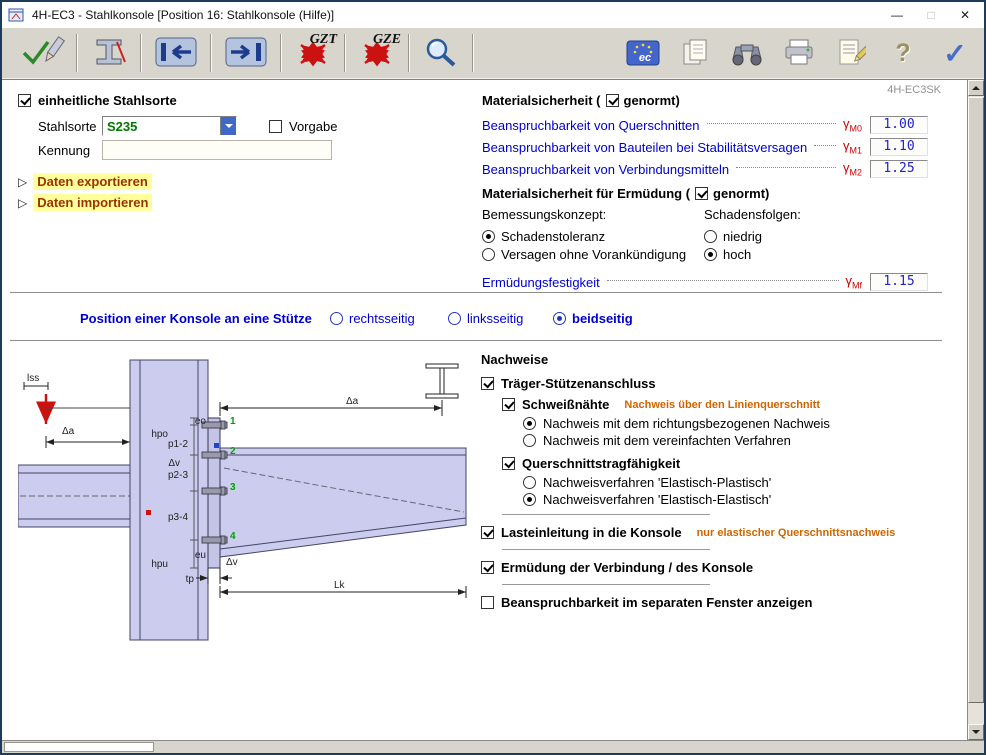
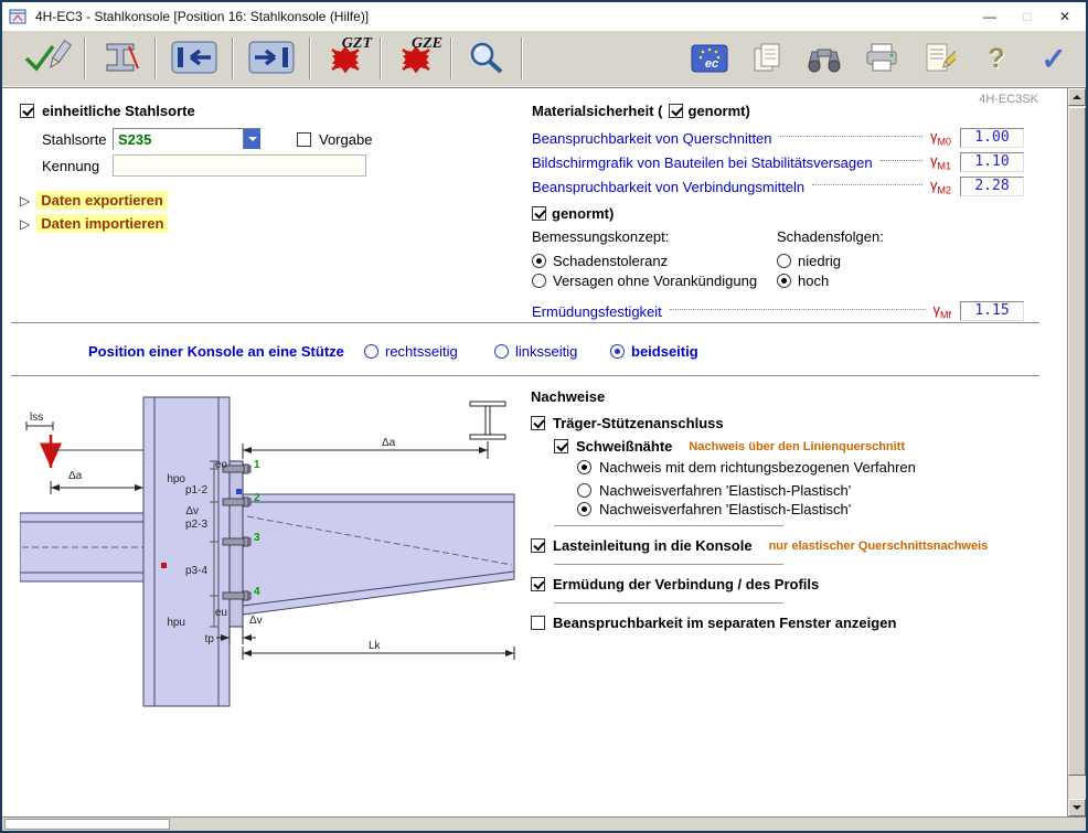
  4H-EC3 - Stahlkonsole [Position 16: Stahlkonsole (Hilfe)]
  —
  □
  ✕
  GZT
  GZE
  ec
  ?
  ✓
  4H-EC3SK
  einheitliche Stahlsorte
  Stahlsorte
  S235
  Vorgabe
  Kennung
  ▷
  Daten exportieren
  ▷
  Daten importieren
  Materialsicherheit (
  genormt)
  Beanspruchbarkeit von Querschnitten
  γM0
  1.00
- Beanspruchbarkeit von Bauteilen bei Stabilitätsversagen
+ Bildschirmgrafik von Bauteilen bei Stabilitätsversagen
  γM1
  1.10
  Beanspruchbarkeit von Verbindungsmitteln
  γM2
- 1.25
+ 2.28
- Materialsicherheit für Ermüdung (
  genormt)
  Bemessungskonzept:
  Schadenstoleranz
  Versagen ohne Vorankündigung
  Schadensfolgen:
  niedrig
  hoch
  Ermüdungsfestigkeit
  γMf
  1.15
  Position einer Konsole an eine Stütze
  rechtsseitig
  linksseitig
  beidseitig
  lss
  Δa
  Δa
  tp
  Lk
  eo
  hpo
  p1-2
  Δv
  p2-3
  p3-4
  eu
  hpu
  Δv
  1
  2
  3
  4
  Nachweise
  Träger-Stützenanschluss
  Schweißnähte
  Nachweis über den Linienquerschnitt
- Nachweis mit dem richtungsbezogenen Nachweis
+ Nachweis mit dem richtungsbezogenen Verfahren
- Nachweis mit dem vereinfachten Verfahren
- Querschnittstragfähigkeit
  Nachweisverfahren 'Elastisch-Plastisch'
  Nachweisverfahren 'Elastisch-Elastisch'
  Lasteinleitung in die Konsole
  nur elastischer Querschnittsnachweis
- Ermüdung der Verbindung / des Konsole
+ Ermüdung der Verbindung / des Profils
  Beanspruchbarkeit im separaten Fenster anzeigen
